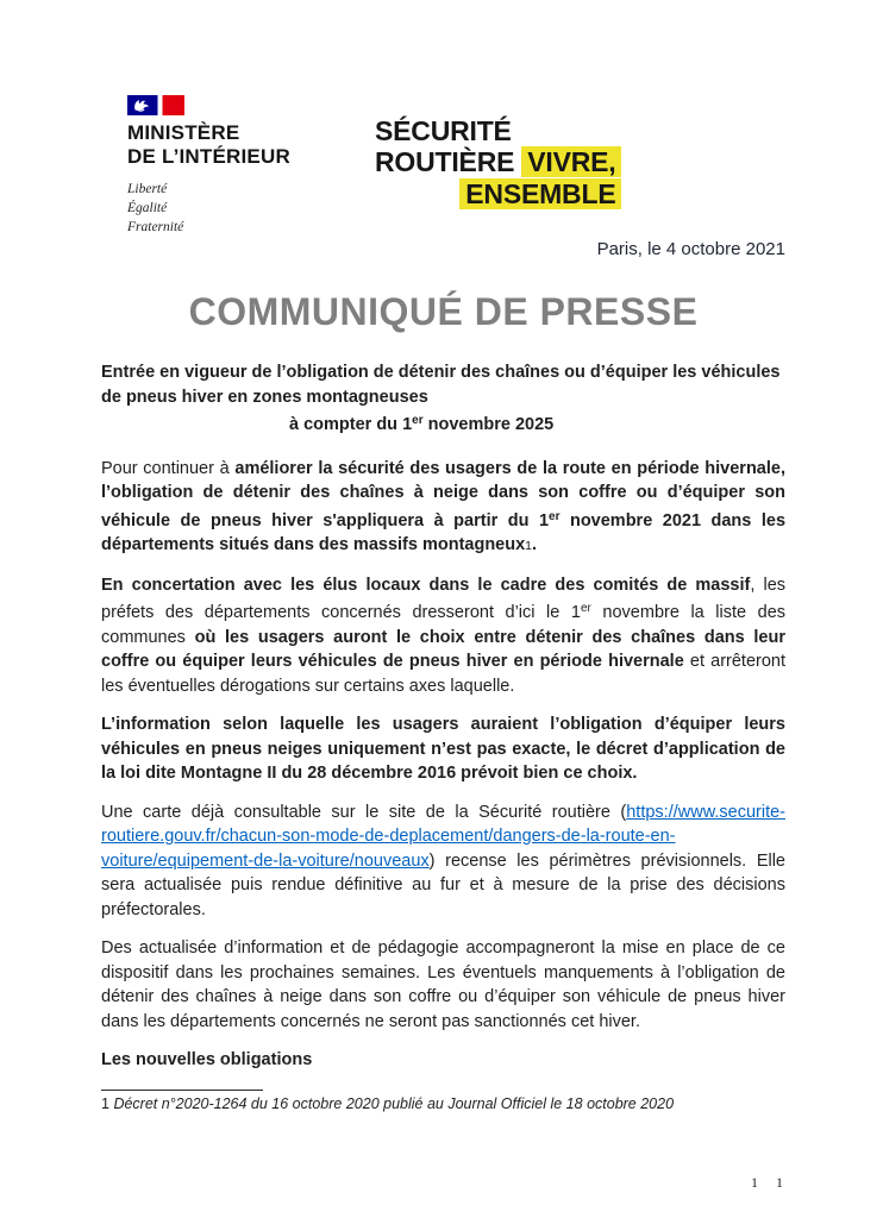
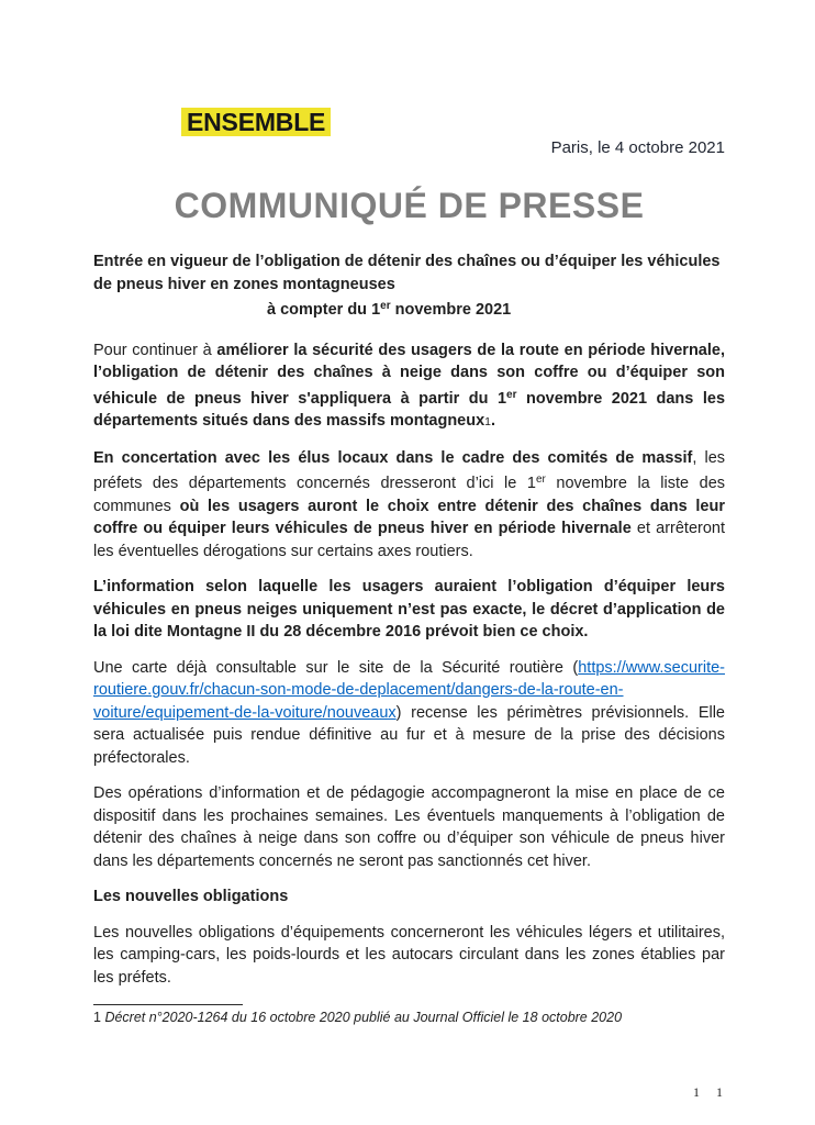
- MINISTÈRE
- DE L’INTÉRIEUR
- Liberté
- Égalité
- Fraternité
- SÉCURITÉ
- ROUTIÈRE
- VIVRE,
  ENSEMBLE
  Paris, le 4 octobre 2021
  COMMUNIQUÉ DE PRESSE
  Entrée en vigueur de l’obligation de détenir des chaînes ou d’équiper les véhicules de pneus hiver en zones montagneuses
- à compter du 1er novembre 2025
+ à compter du 1er novembre 2021
  Pour continuer à améliorer la sécurité des usagers de la route en période hivernale, l’obligation de détenir des chaînes à neige dans son coffre ou d’équiper son véhicule de pneus hiver s'appliquera à partir du 1er novembre 2021 dans les départements situés dans des massifs montagneux1.
- En concertation avec les élus locaux dans le cadre des comités de massif, les préfets des départements concernés dresseront d’ici le 1er novembre la liste des communes où les usagers auront le choix entre détenir des chaînes dans leur coffre ou équiper leurs véhicules de pneus hiver en période hivernale et arrêteront les éventuelles dérogations sur certains axes laquelle.
+ En concertation avec les élus locaux dans le cadre des comités de massif, les préfets des départements concernés dresseront d’ici le 1er novembre la liste des communes où les usagers auront le choix entre détenir des chaînes dans leur coffre ou équiper leurs véhicules de pneus hiver en période hivernale et arrêteront les éventuelles dérogations sur certains axes routiers.
  L’information selon laquelle les usagers auraient l’obligation d’équiper leurs véhicules en pneus neiges uniquement n’est pas exacte, le décret d’application de la loi dite Montagne II du 28 décembre 2016 prévoit bien ce choix.
  Une carte déjà consultable sur le site de la Sécurité routière (https://www.securite-routiere.gouv.fr/chacun-son-mode-de-deplacement/dangers-de-la-route-en-voiture/equipement-de-la-voiture/nouveaux) recense les périmètres prévisionnels. Elle sera actualisée puis rendue définitive au fur et à mesure de la prise des décisions préfectorales.
- Des actualisée d’information et de pédagogie accompagneront la mise en place de ce dispositif dans les prochaines semaines. Les éventuels manquements à l’obligation de détenir des chaînes à neige dans son coffre ou d’équiper son véhicule de pneus hiver dans les départements concernés ne seront pas sanctionnés cet hiver.
+ Des opérations d’information et de pédagogie accompagneront la mise en place de ce dispositif dans les prochaines semaines. Les éventuels manquements à l’obligation de détenir des chaînes à neige dans son coffre ou d’équiper son véhicule de pneus hiver dans les départements concernés ne seront pas sanctionnés cet hiver.
  Les nouvelles obligations
+ Les nouvelles obligations d’équipements concerneront les véhicules légers et utilitaires, les camping-cars, les poids-lourds et les autocars circulant dans les zones établies par les préfets.
  1 Décret n°2020-1264 du 16 octobre 2020 publié au Journal Officiel le 18 octobre 2020
  1
  1
